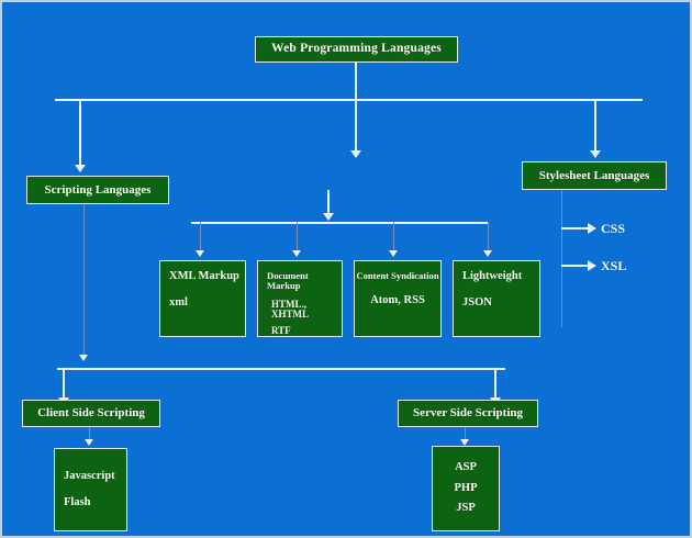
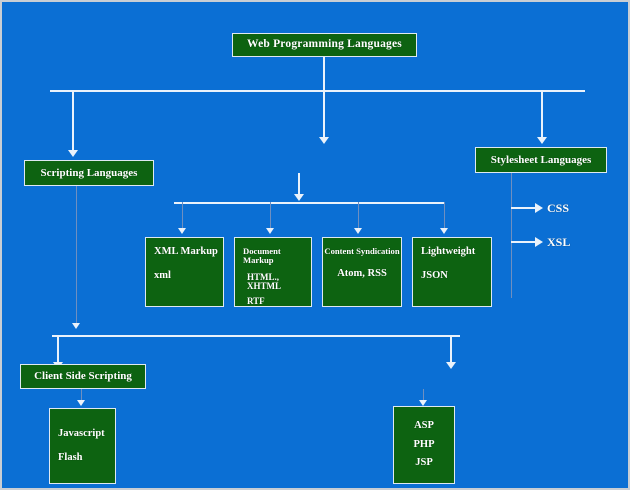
  Web Programming Languages
  Scripting Languages
  Stylesheet Languages
  XML Markup
  xml
  Document Markup
  HTML., XHTML
  RTF
  Content Syndication
  Atom, RSS
  Lightweight
  JSON
  CSS
  XSL
  Client Side Scripting
- Server Side Scripting
  Javascript
  Flash
  ASP
  PHP
  JSP
